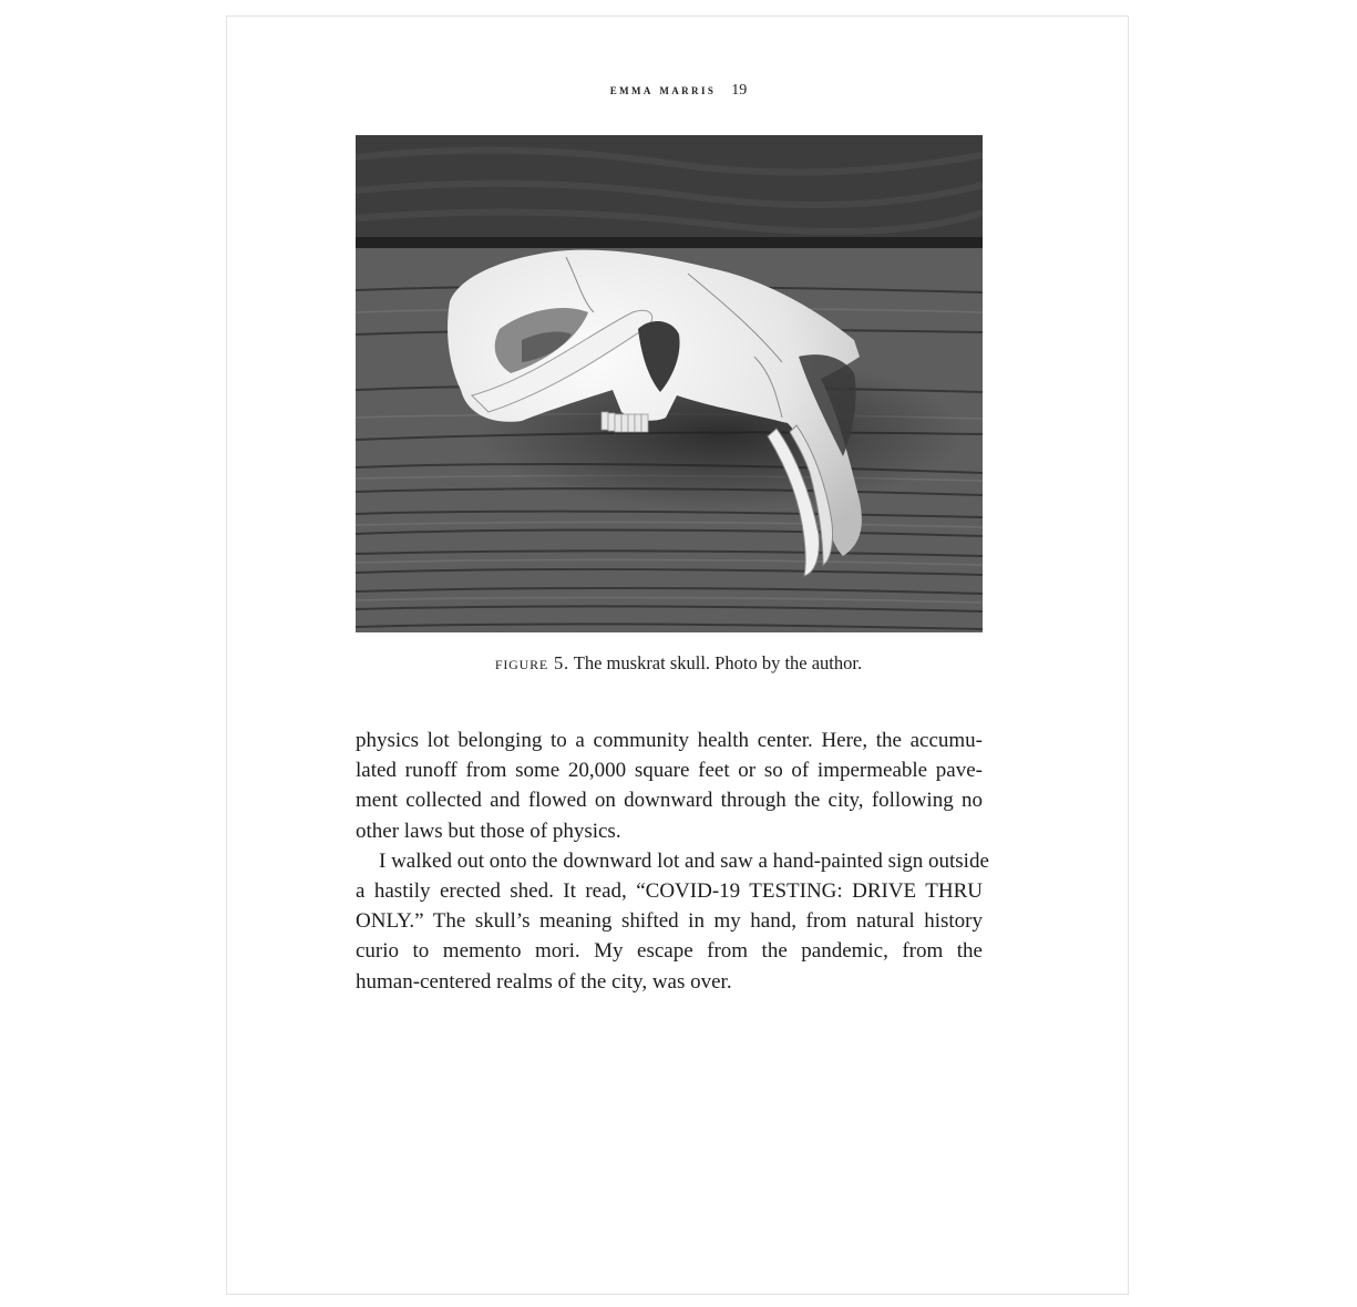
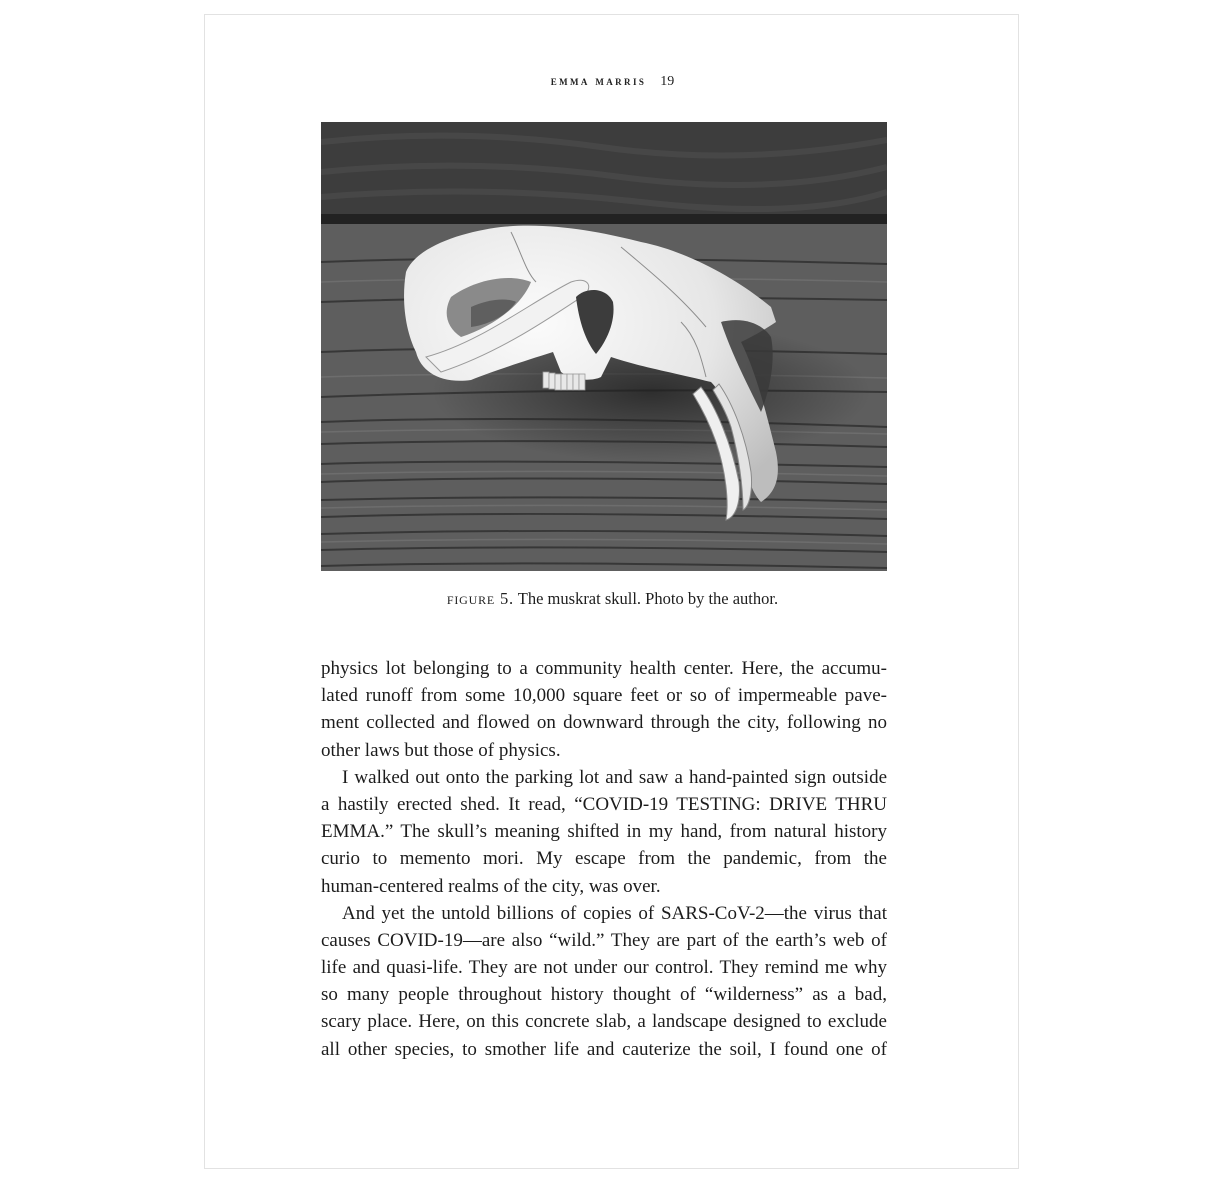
  emma marris 19
  figure 5. The muskrat skull. Photo by the author.
  physics lot belonging to a community health center. Here, the accumu-
- lated runoff from some 20,000 square feet or so of impermeable pave-
+ lated runoff from some 10,000 square feet or so of impermeable pave-
  ment collected and flowed on downward through the city, following no
  other laws but those of physics.
- I walked out onto the downward lot and saw a hand-painted sign outside
+ I walked out onto the parking lot and saw a hand-painted sign outside
  a hastily erected shed. It read, “COVID-19 TESTING: DRIVE THRU
- ONLY.” The skull’s meaning shifted in my hand, from natural history
+ EMMA.” The skull’s meaning shifted in my hand, from natural history
  curio to memento mori. My escape from the pandemic, from the
  human-centered realms of the city, was over.
+ And yet the untold billions of copies of SARS-CoV-2—the virus that
+ causes COVID-19—are also “wild.” They are part of the earth’s web of
+ life and quasi-life. They are not under our control. They remind me why
+ so many people throughout history thought of “wilderness” as a bad,
+ scary place. Here, on this concrete slab, a landscape designed to exclude
+ all other species, to smother life and cauterize the soil, I found one of
